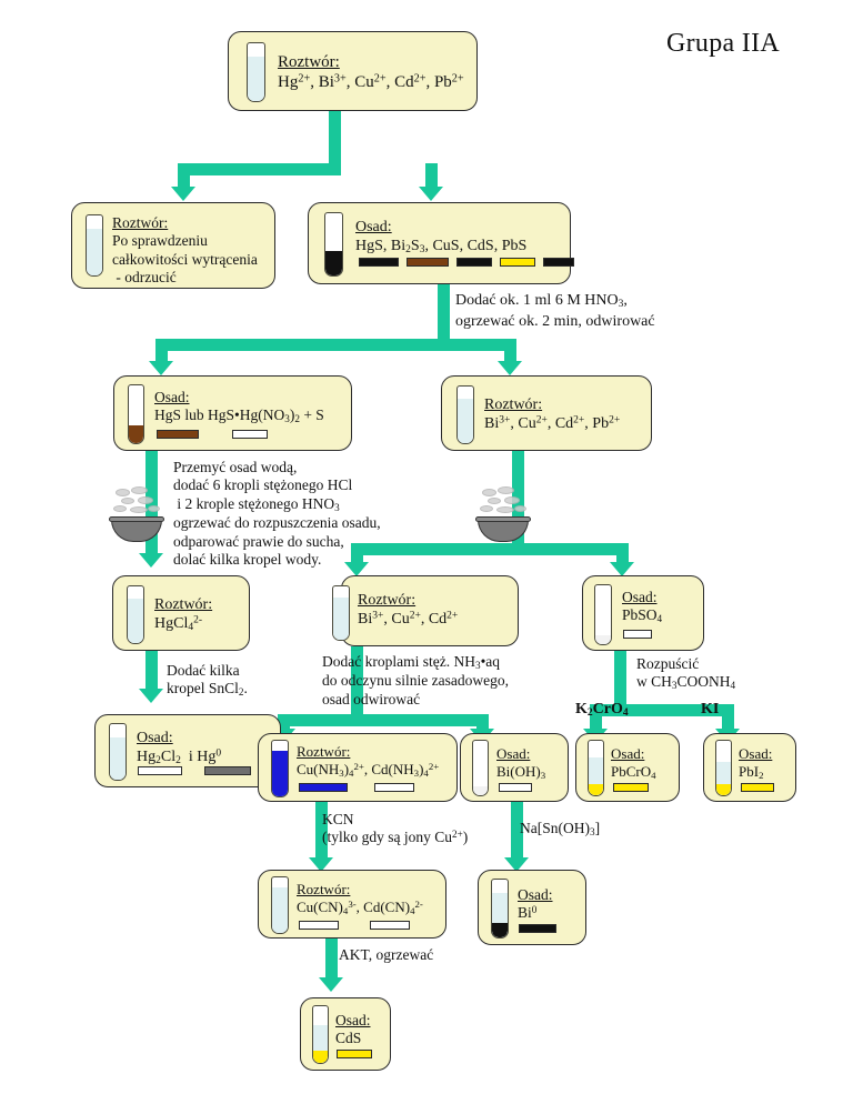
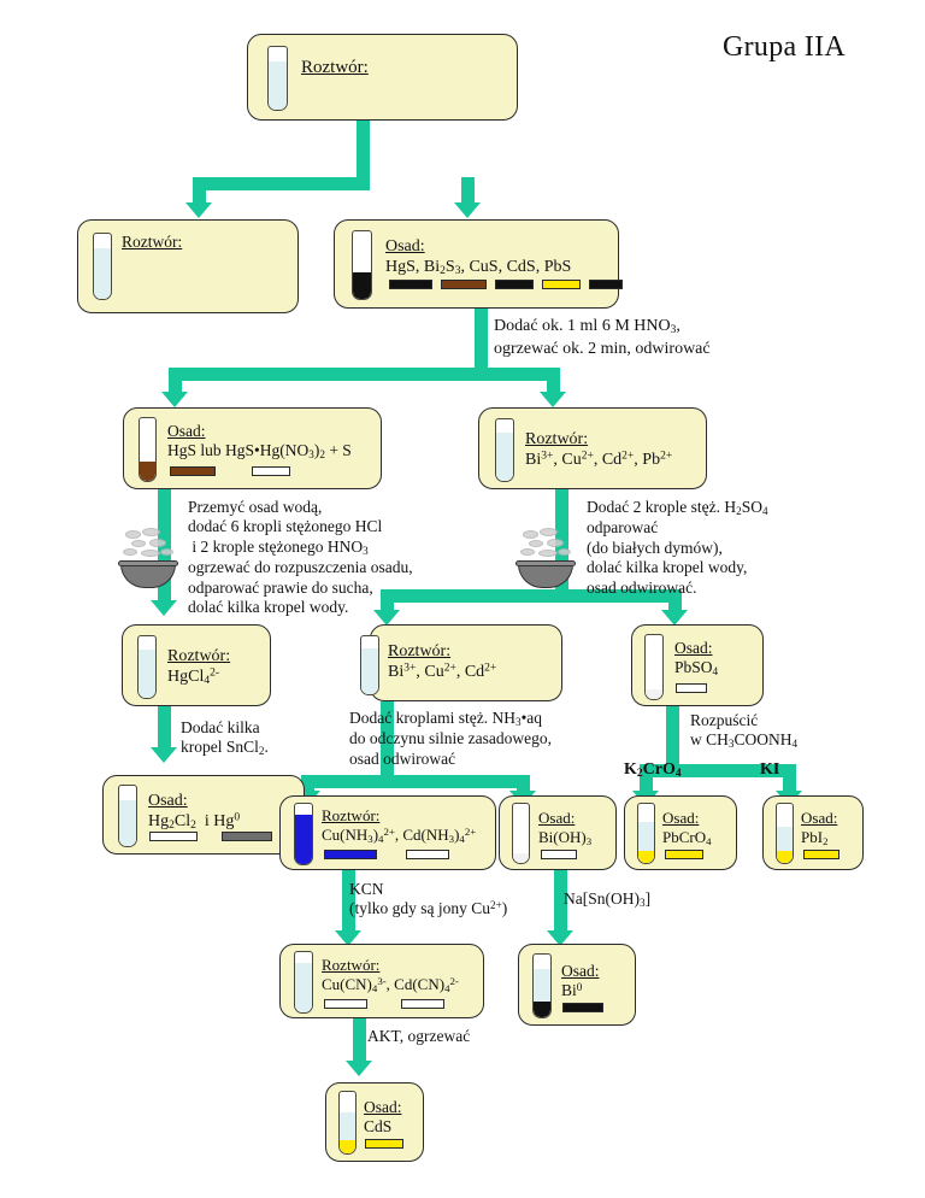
  Grupa IIA
  Roztwór:
- Hg2+, Bi3+, Cu2+, Cd2+, Pb2+
  Roztwór:
- Po sprawdzeniu
- całkowitości wytrącenia
- - odrzucić
  Osad:
  HgS, Bi2S3, CuS, CdS, PbS
  Osad:
  HgS lub HgS•Hg(NO3)2 + S
  Roztwór:
  Bi3+, Cu2+, Cd2+, Pb2+
  Roztwór:
  HgCl42-
  Osad:
  Hg2Cl2 i Hg0
  Roztwór:
  Bi3+, Cu2+, Cd2+
  Osad:
  PbSO4
  Roztwór:
  Cu(NH3)42+, Cd(NH3)42+
  Osad:
  Bi(OH)3
  Osad:
  PbCrO4
  Osad:
  PbI2
  Roztwór:
  Cu(CN)43-, Cd(CN)42-
  Osad:
  Bi0
  Osad:
  CdS
  Dodać ok. 1 ml 6 M HNO3,
  ogrzewać ok. 2 min, odwirować
  Przemyć osad wodą,
  dodać 6 kropli stężonego HCl
  i 2 krople stężonego HNO3
  ogrzewać do rozpuszczenia osadu,
  odparować prawie do sucha,
  dolać kilka kropel wody.
+ Dodać 2 krople stęż. H2SO4
+ odparować
+ (do białych dymów),
+ dolać kilka kropel wody,
+ osad odwirować.
  Dodać kilka
  kropel SnCl2.
  Dodać kroplami stęż. NH3•aq
  do odczynu silnie zasadowego,
  osad odwirować
  Rozpuścić
  w CH3COONH4
  K2CrO4
  KI
  KCN
  (tylko gdy są jony Cu2+)
  Na[Sn(OH)3]
  AKT, ogrzewać
